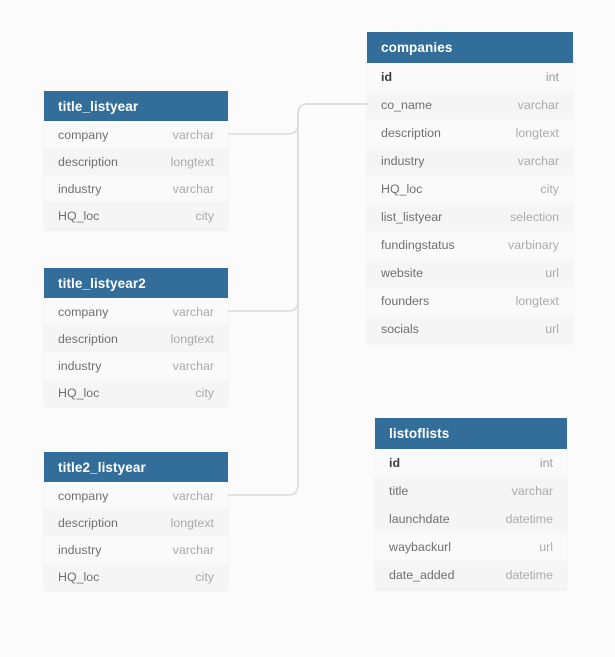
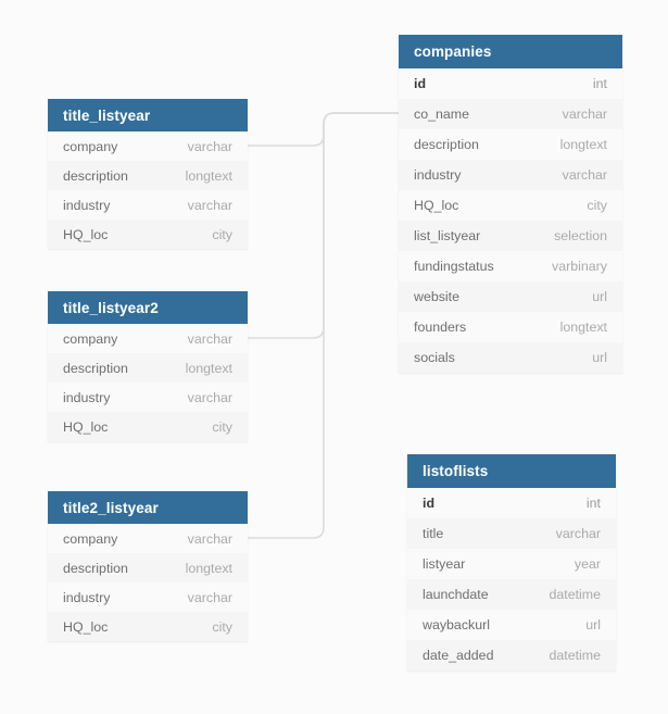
  title_listyear
  company
  varchar
  description
  longtext
  industry
  varchar
  HQ_loc
  city
  title_listyear2
  company
  varchar
  description
  longtext
  industry
  varchar
  HQ_loc
  city
  title2_listyear
  company
  varchar
  description
  longtext
  industry
  varchar
  HQ_loc
  city
  companies
  id
  int
  co_name
  varchar
  description
  longtext
  industry
  varchar
  HQ_loc
  city
  list_listyear
  selection
  fundingstatus
  varbinary
  website
  url
  founders
  longtext
  socials
  url
  listoflists
  id
  int
  title
  varchar
+ listyear
+ year
  launchdate
  datetime
  waybackurl
  url
  date_added
  datetime
